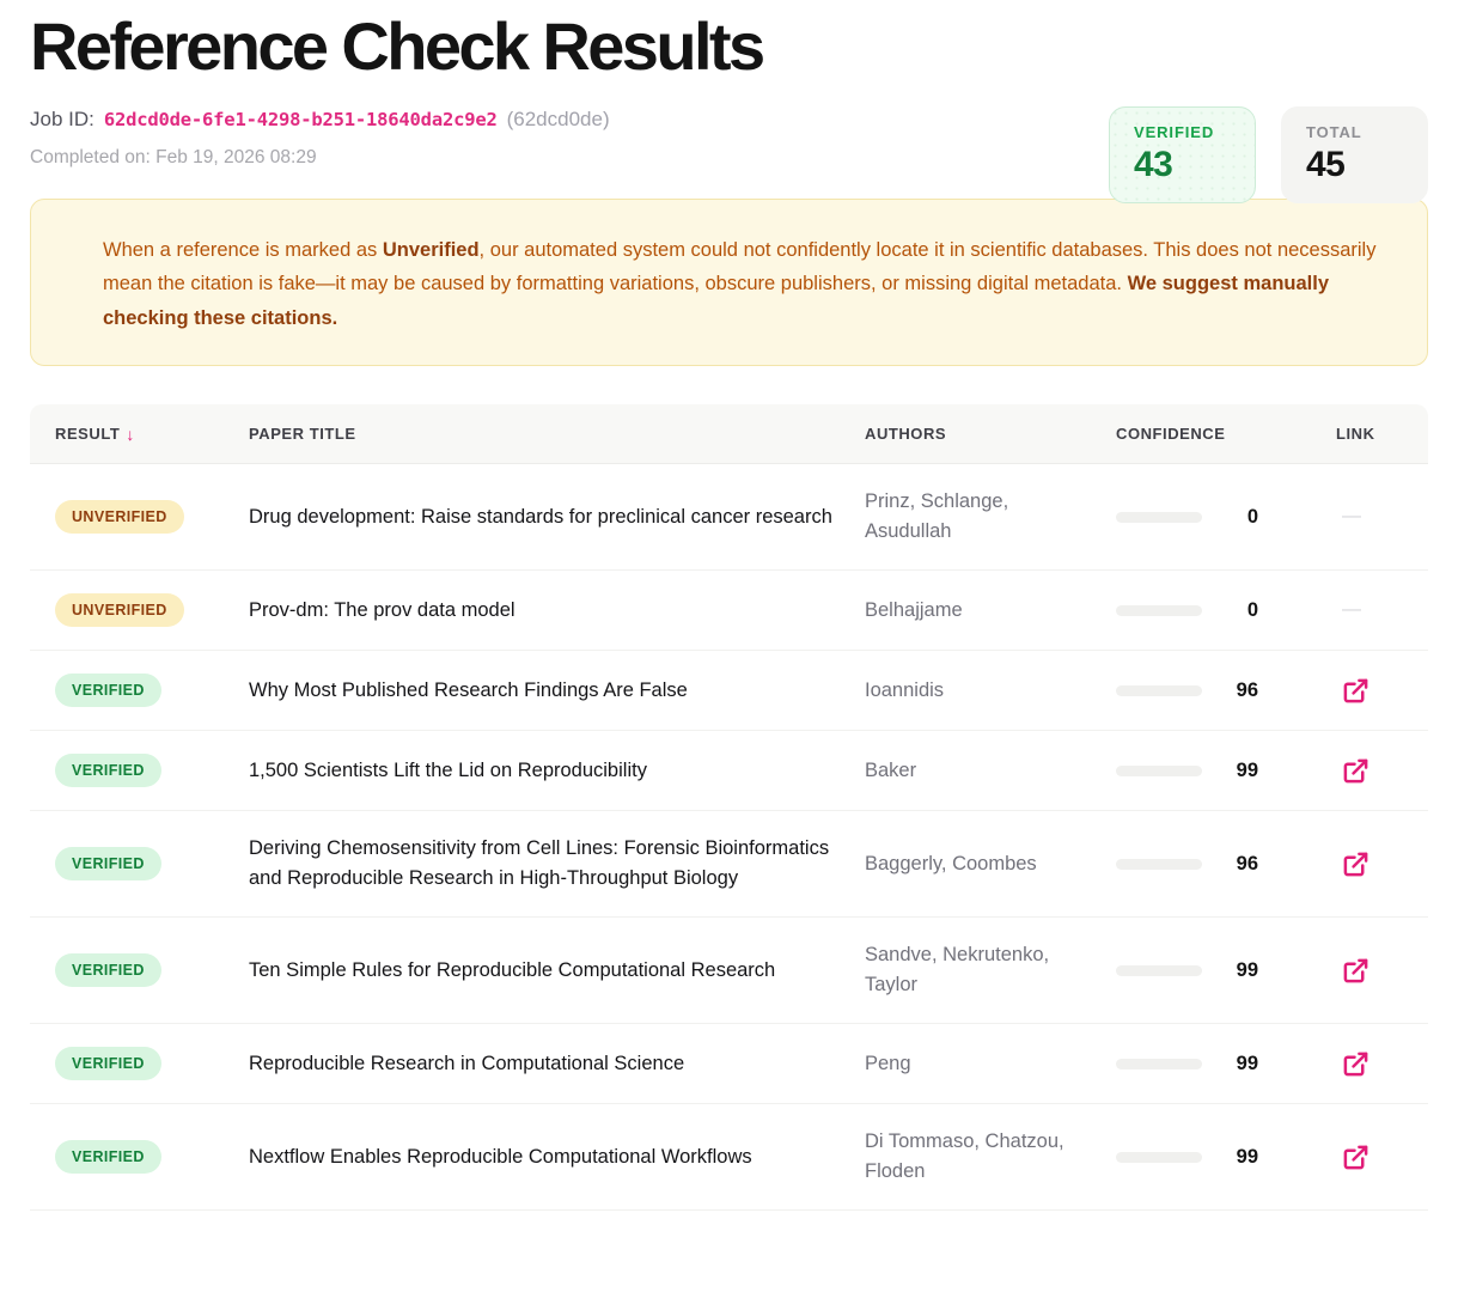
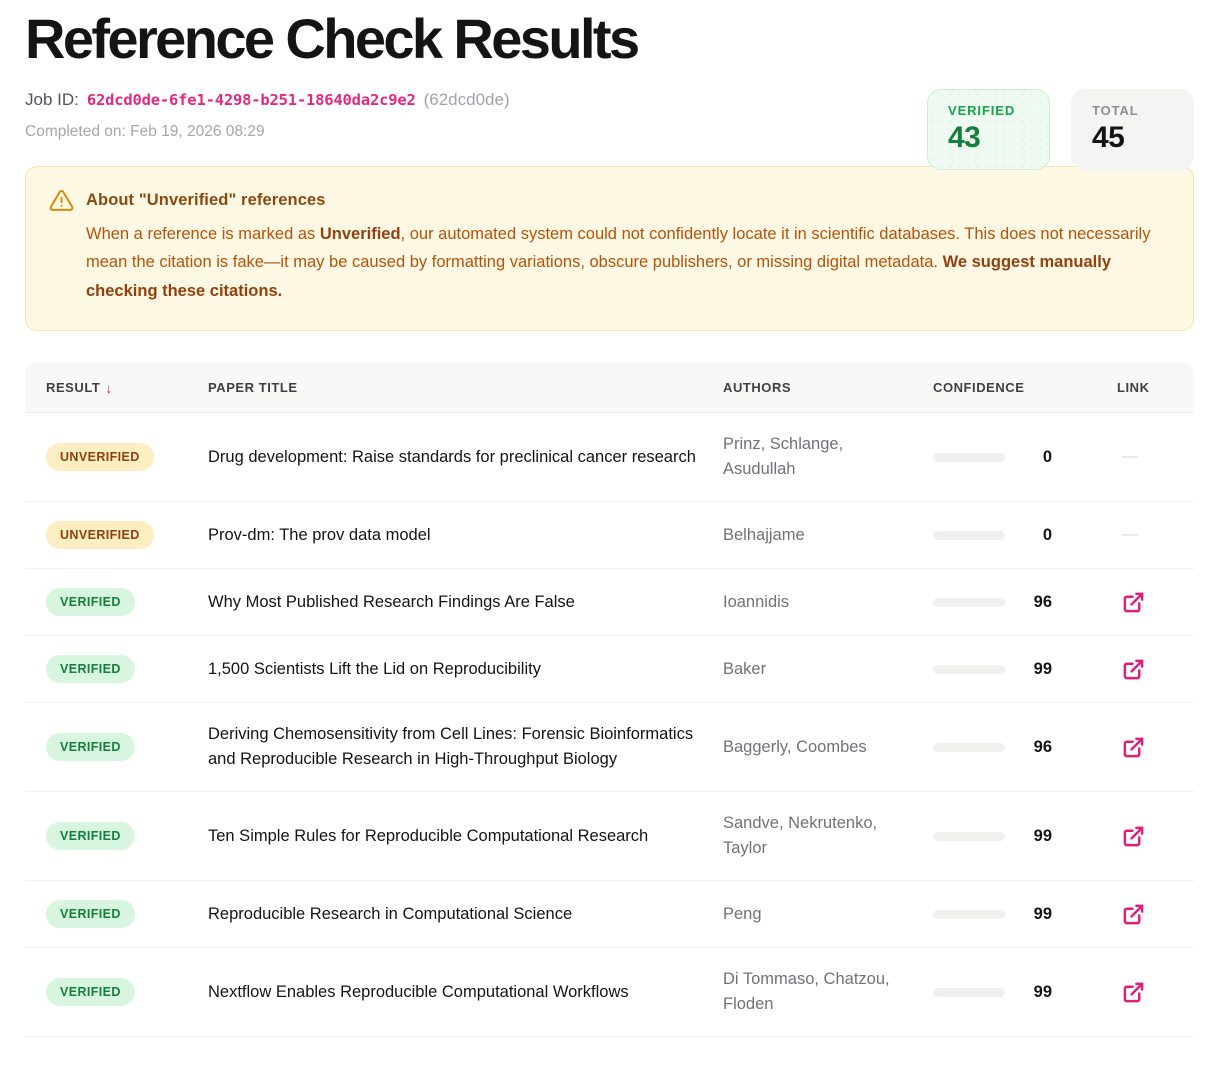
  Reference Check Results
  Job ID:
  62dcd0de-6fe1-4298-b251-18640da2c9e2
  (62dcd0de)
  Completed on: Feb 19, 2026 08:29
  VERIFIED
  43
  TOTAL
  45
+ About "Unverified" references
  When a reference is marked as Unverified, our automated system could not confidently locate it in scientific databases. This does not necessarily mean the citation is fake—it may be caused by formatting variations, obscure publishers, or missing digital metadata. We suggest manually checking these citations.
  RESULT
  ↓
  PAPER TITLE
  AUTHORS
  CONFIDENCE
  LINK
  UNVERIFIED
  Drug development: Raise standards for preclinical cancer research
  Prinz, Schlange, Asudullah
  0
  —
  UNVERIFIED
  Prov-dm: The prov data model
  Belhajjame
  0
  —
  VERIFIED
  Why Most Published Research Findings Are False
  Ioannidis
  96
  VERIFIED
  1,500 Scientists Lift the Lid on Reproducibility
  Baker
  99
  VERIFIED
  Deriving Chemosensitivity from Cell Lines: Forensic Bioinformatics and Reproducible Research in High-Throughput Biology
  Baggerly, Coombes
  96
  VERIFIED
  Ten Simple Rules for Reproducible Computational Research
  Sandve, Nekrutenko, Taylor
  99
  VERIFIED
  Reproducible Research in Computational Science
  Peng
  99
  VERIFIED
  Nextflow Enables Reproducible Computational Workflows
  Di Tommaso, Chatzou, Floden
  99
